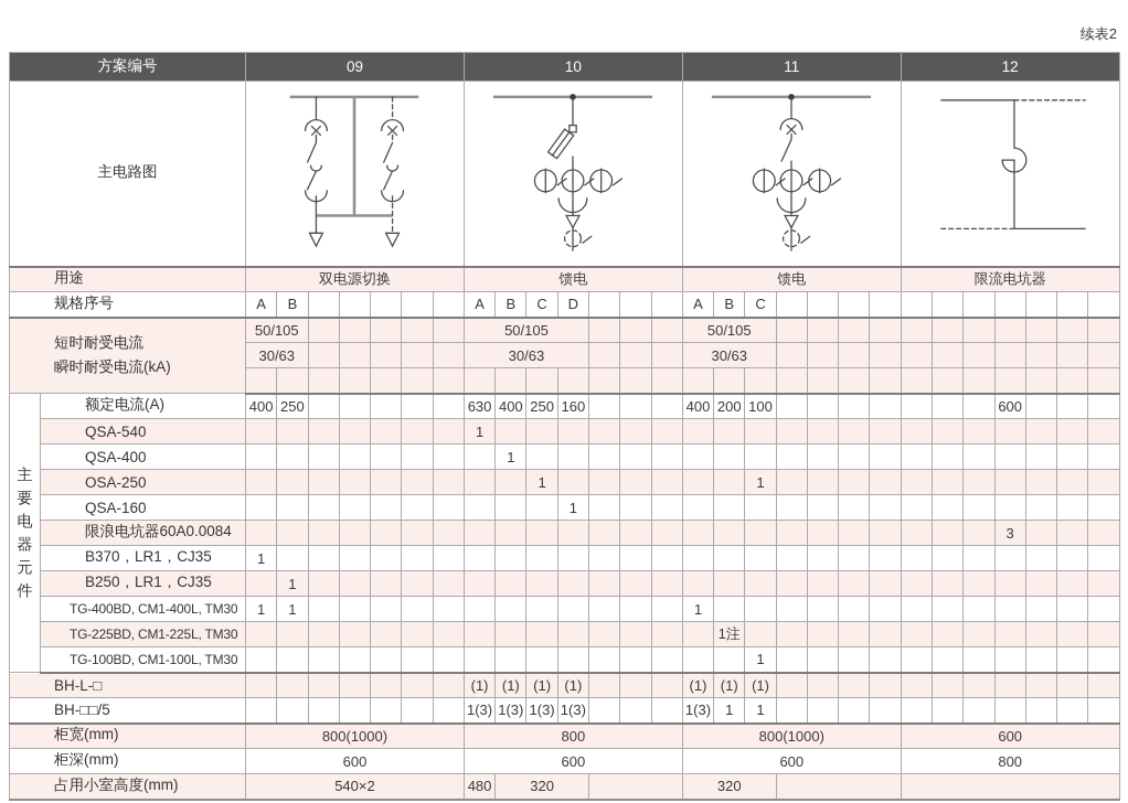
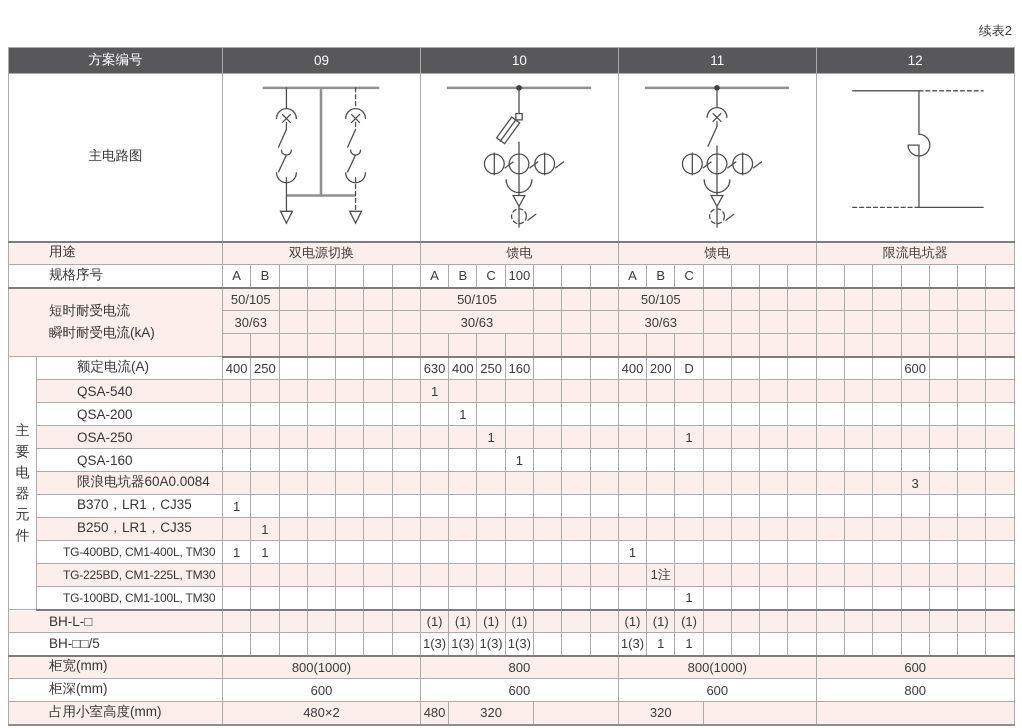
  续表2
  方案编号	09	10	11	12
  主电路图
  用途	双电源切换	馈电	馈电	限流电坑器
- 规格序号	A	B						A	B	C	D				A	B	C
+ 规格序号	A	B						A	B	C	100				A	B	C
  短时耐受电流瞬时耐受电流(kA)	50/105						50/105				50/105
  30/63						30/63				30/63
- 主要电器元件	额定电流(A)	400	250						630	400	250	160				400	200	100								600
+ 主要电器元件	额定电流(A)	400	250						630	400	250	160				400	200	D								600
  QSA-540								1
- QSA-400									1
+ QSA-200									1
  OSA-250										1							1
  QSA-160											1
  限浪电坑器60A0.0084																									3
  B370，LR1，CJ35	1
  B250，LR1，CJ35		1
  TG-400BD, CM1-400L, TM30	1	1													1
  TG-225BD, CM1-225L, TM30																1注
  TG-100BD, CM1-100L, TM30																	1
  BH-L-□								(1)	(1)	(1)	(1)				(1)	(1)	(1)
  BH-□□/5								1(3)	1(3)	1(3)	1(3)				1(3)	1	1
  柜宽(mm)	800(1000)	800	800(1000)	600
  柜深(mm)	600	600	600	800
- 占用小室高度(mm)	540×2	480	320		320
+ 占用小室高度(mm)	480×2	480	320		320
